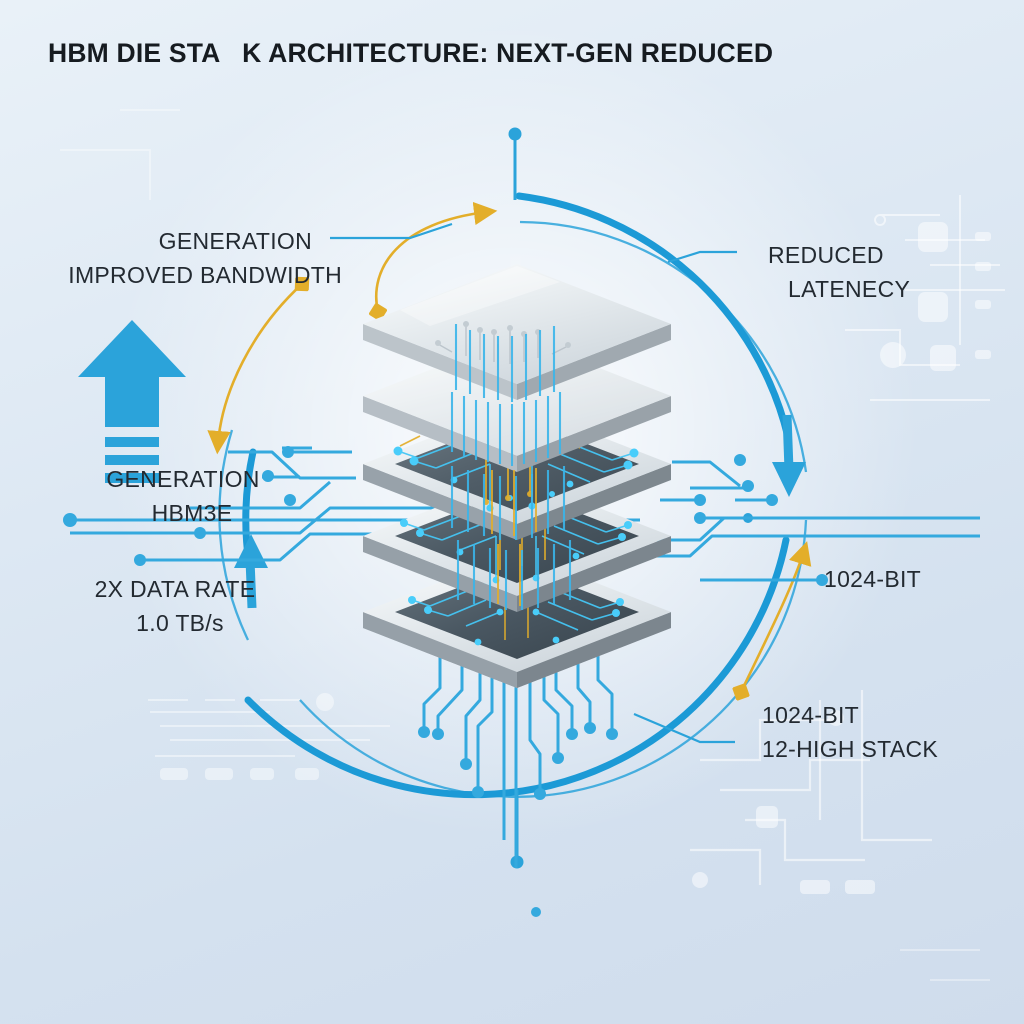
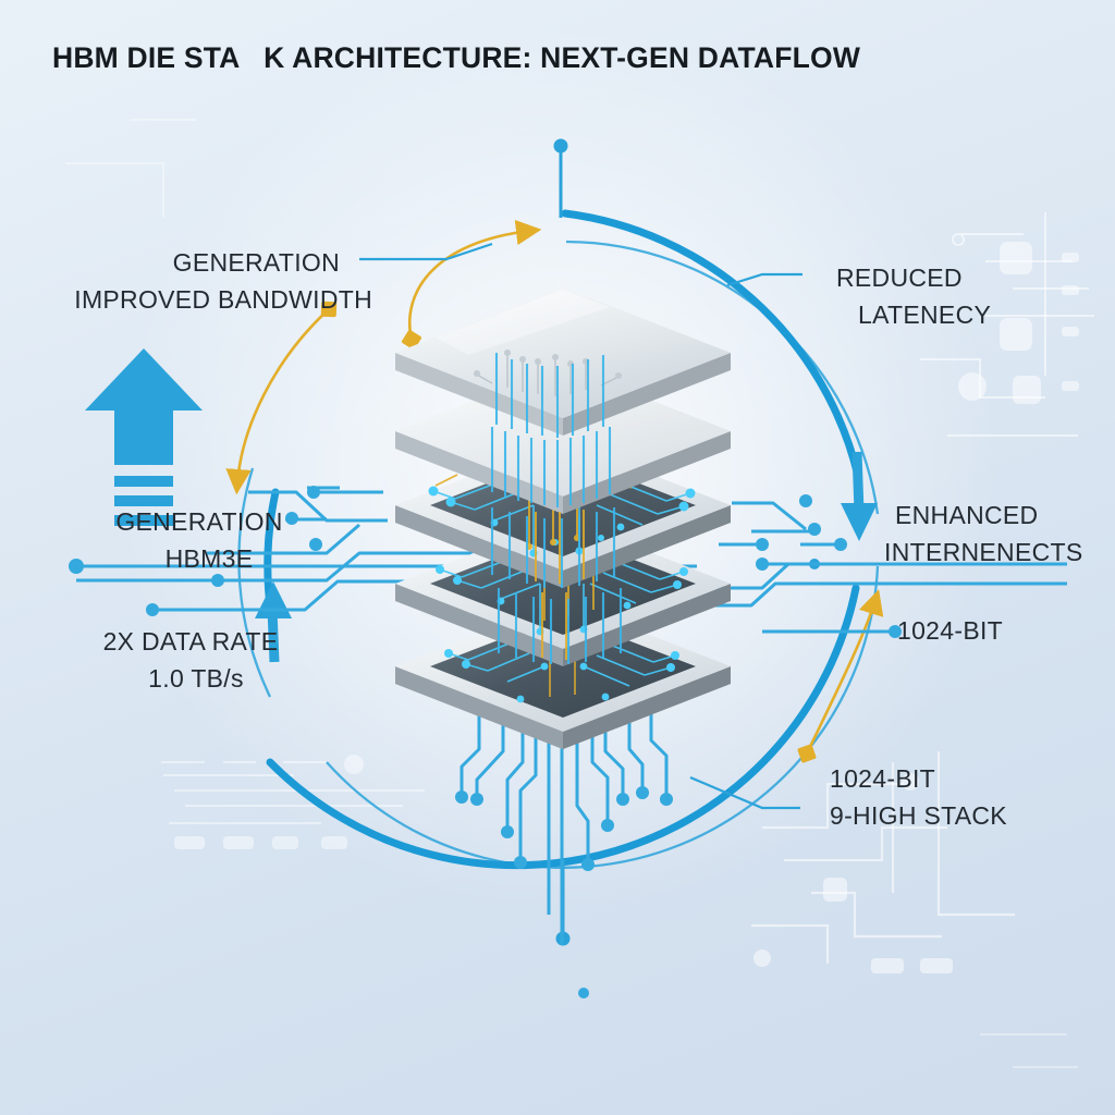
- HBM DIE STA K ARCHITECTURE: NEXT-GEN REDUCED
+ HBM DIE STA K ARCHITECTURE: NEXT-GEN DATAFLOW
  GENERATION
  IMPROVED BANDWIDTH
  GENERATION
  HBM3E
  2X DATA RATE
  1.0 TB/s
  REDUCED
  LATENECY
+ ENHANCED
+ INTERNENECTS
  1024-BIT
  1024-BIT
- 12-HIGH STACK
+ 9-HIGH STACK
